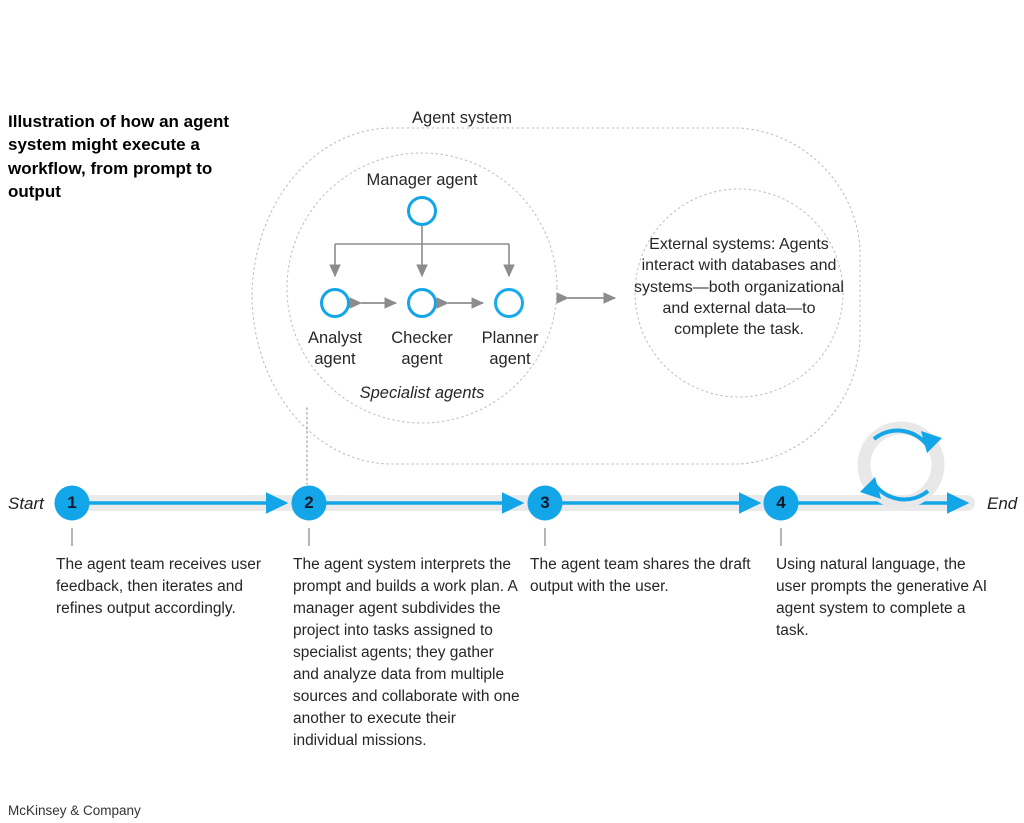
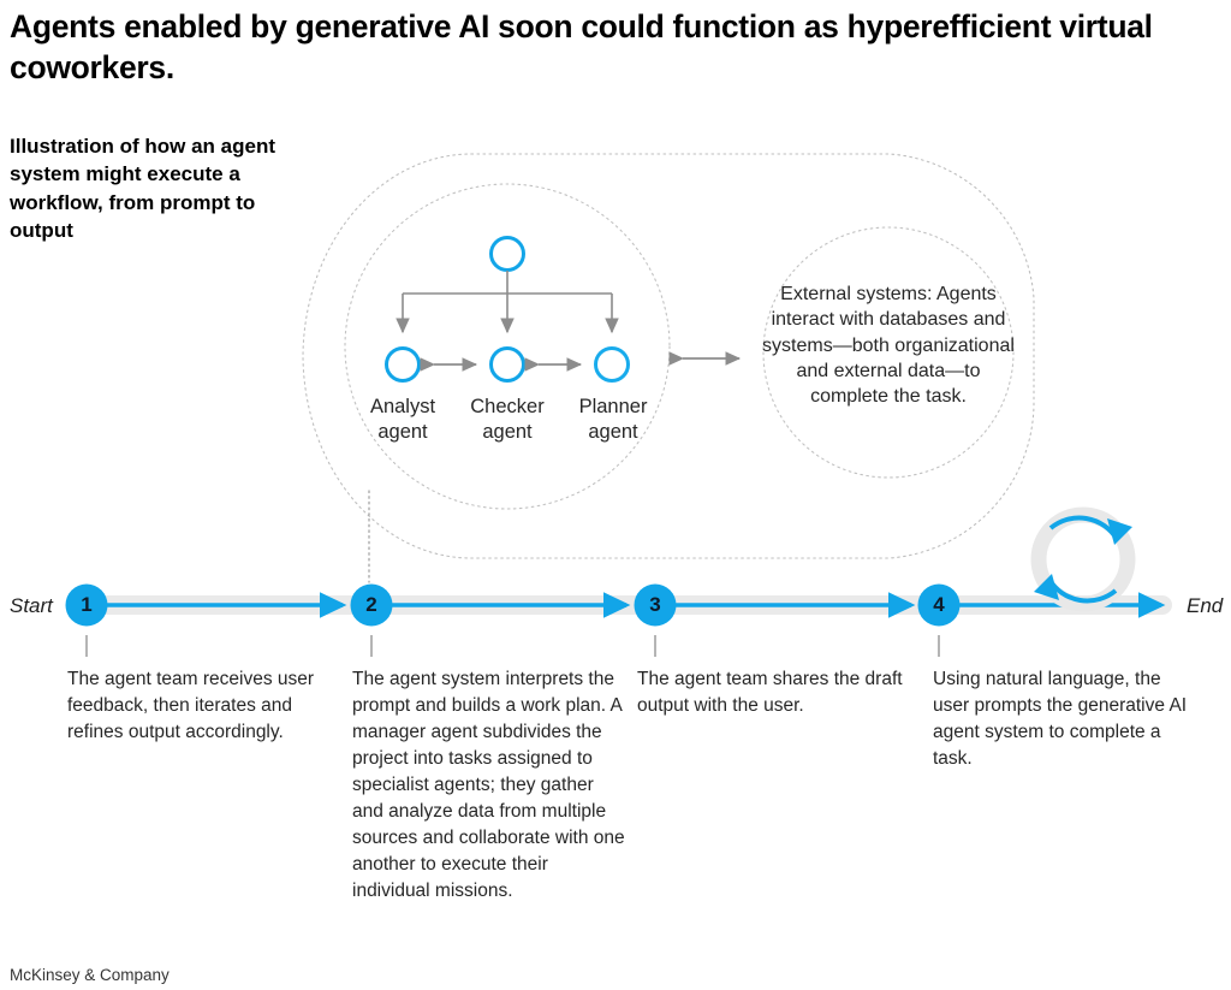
+ Agents enabled by generative AI soon could function as hyperefficient virtual coworkers.
  Illustration of how an agent system might execute a workflow, from prompt to output
- Agent system
- Manager agent
  Analyst
  agent
  Checker
  agent
  Planner
  agent
- Specialist agents
  External systems: Agents interact with databases and systems—both organizational and external data—to complete the task.
  Start
  End
  1
  2
  3
  4
  The agent team receives user feedback, then iterates and refines output accordingly.
  The agent system interprets the prompt and builds a work plan. A manager agent subdivides the project into tasks assigned to specialist agents; they gather and analyze data from multiple sources and collaborate with one another to execute their individual missions.
  The agent team shares the draft output with the user.
  Using natural language, the user prompts the generative AI agent system to complete a task.
  McKinsey & Company
